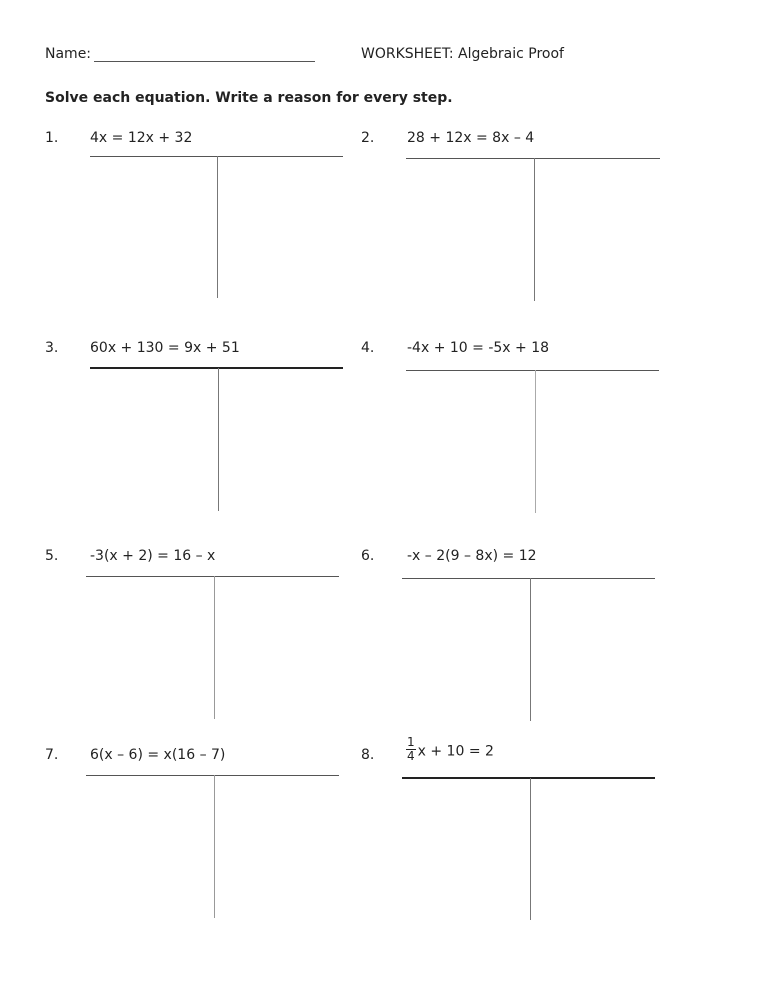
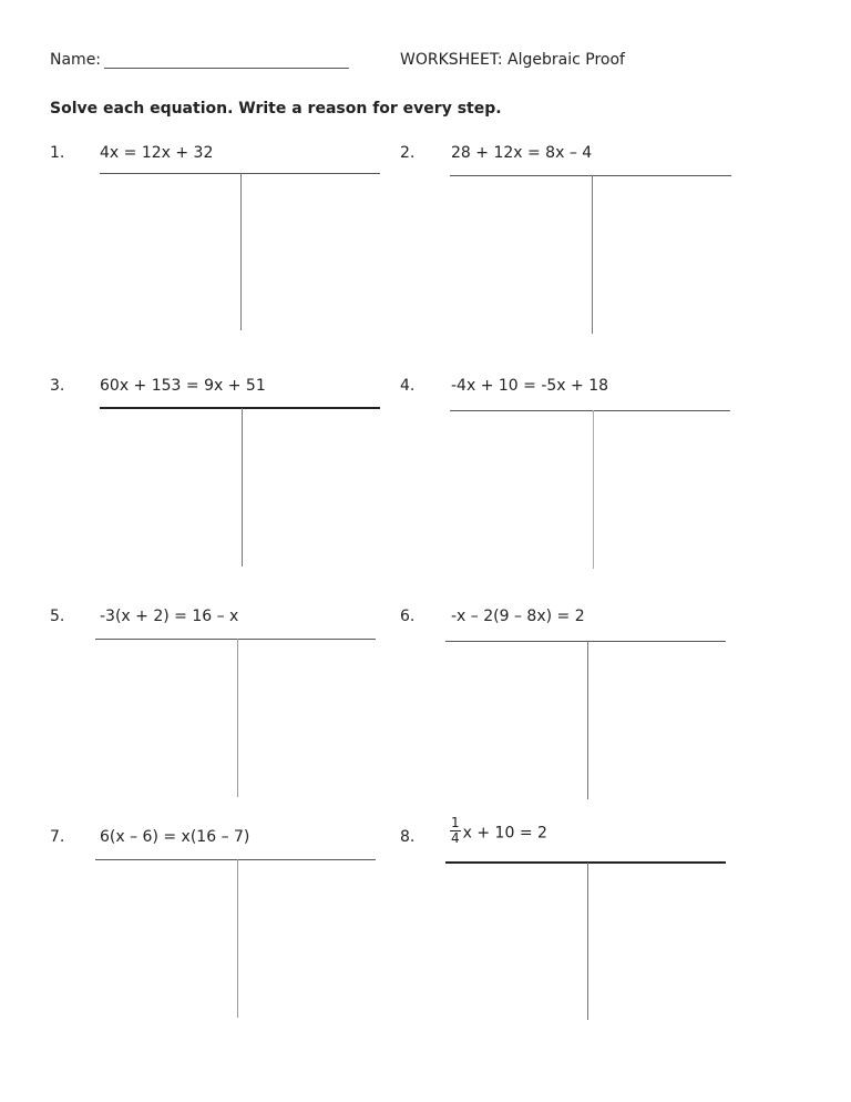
  Name:
  WORKSHEET: Algebraic Proof
  Solve each equation. Write a reason for every step.
  1.
  4x = 12x + 32
  2.
  28 + 12x = 8x – 4
  3.
- 60x + 130 = 9x + 51
+ 60x + 153 = 9x + 51
  4.
  -4x + 10 = -5x + 18
  5.
  -3(x + 2) = 16 – x
  6.
- -x – 2(9 – 8x) = 12
+ -x – 2(9 – 8x) = 2
  7.
  6(x – 6) = x(16 – 7)
  8.
  1
  4
  x + 10 = 2
